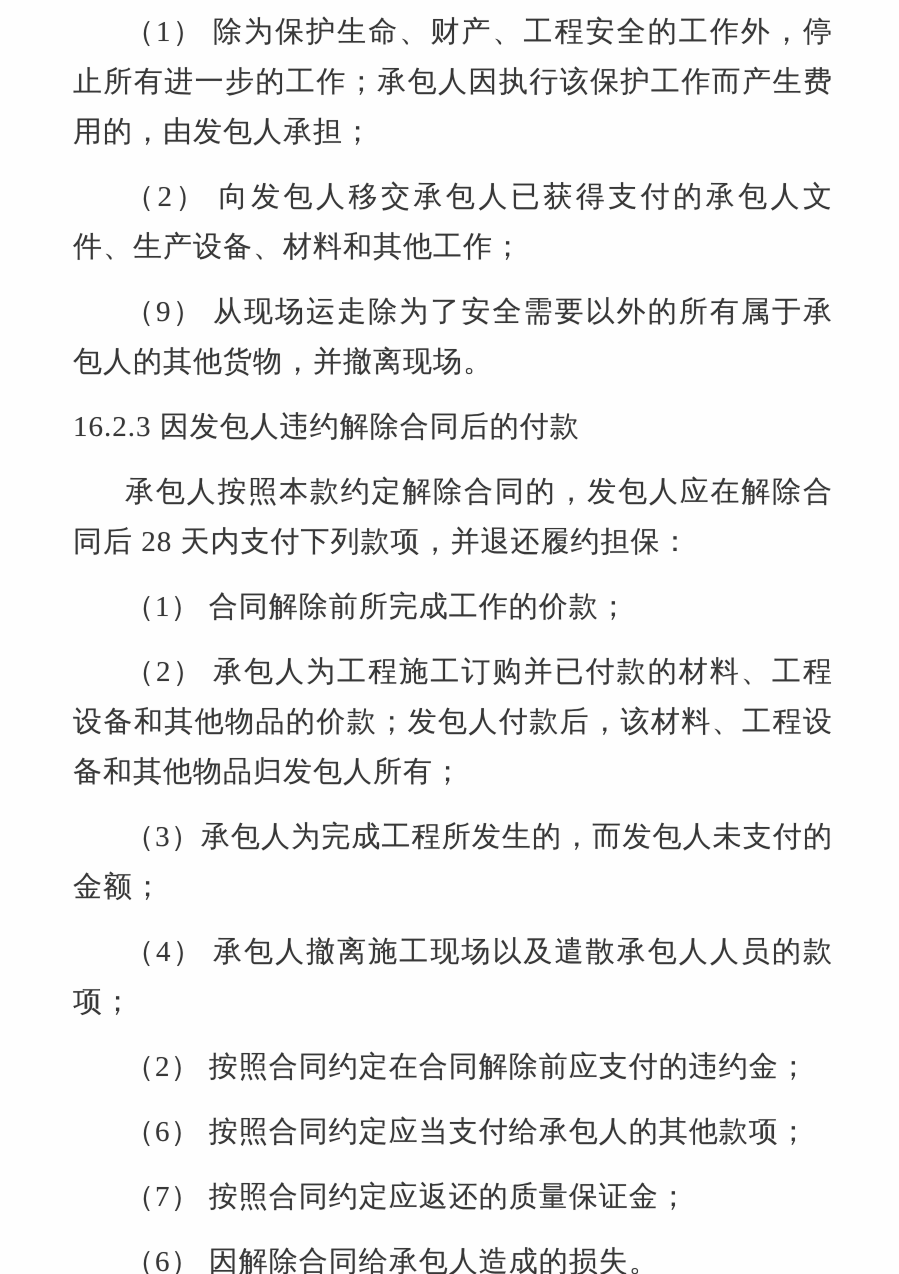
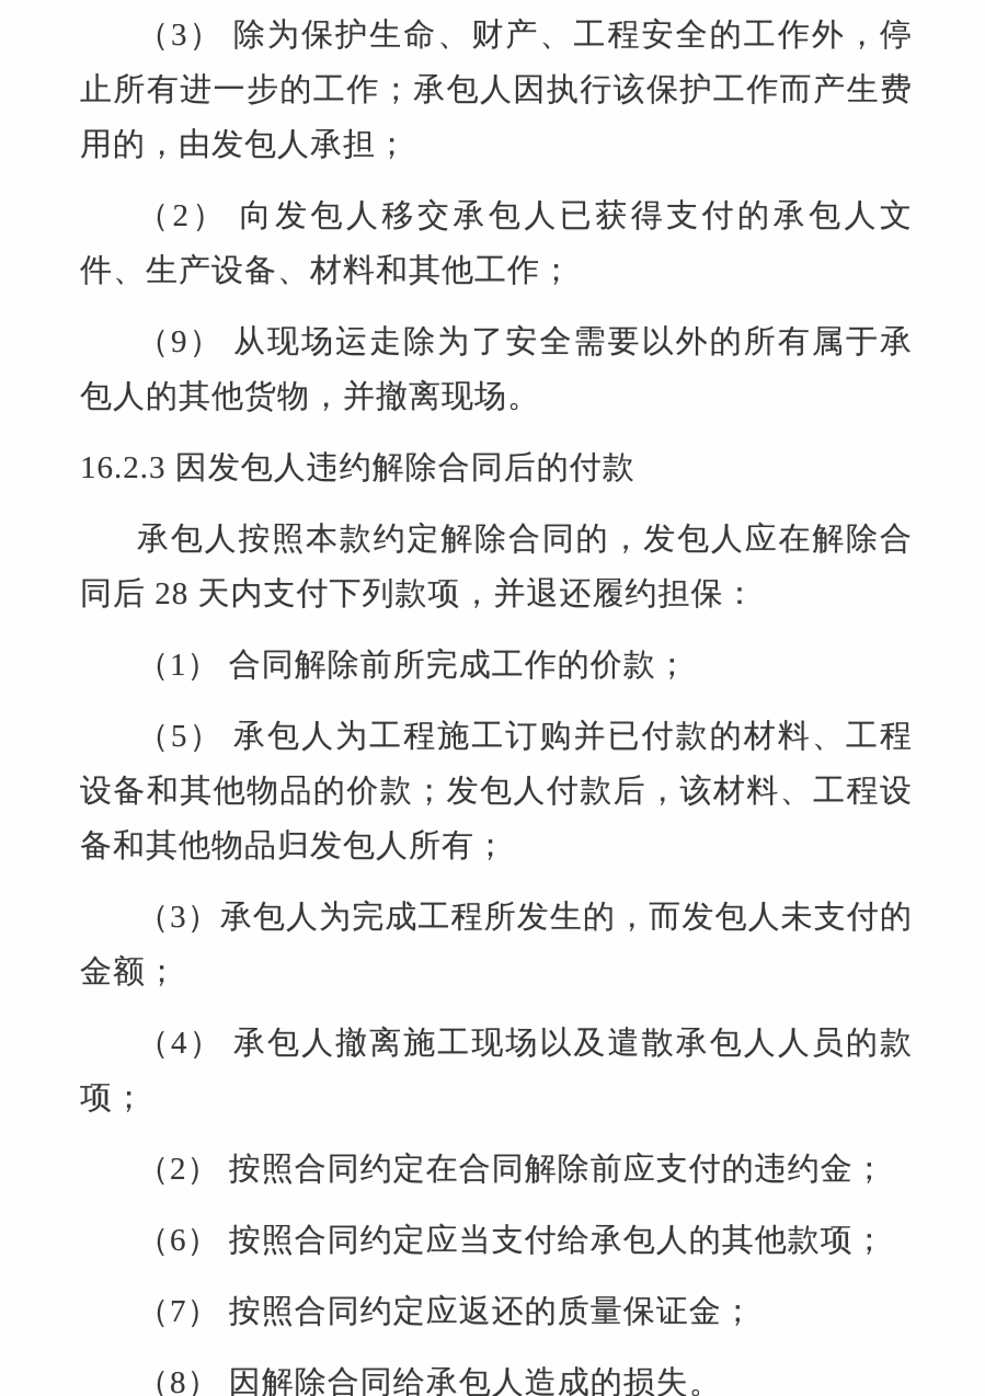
- （1） 除为保护生命、财产、工程安全的工作外，停止所有进一步的工作；承包人因执行该保护工作而产生费用的，由发包人承担；
+ （3） 除为保护生命、财产、工程安全的工作外，停止所有进一步的工作；承包人因执行该保护工作而产生费用的，由发包人承担；
  （2） 向发包人移交承包人已获得支付的承包人文件、生产设备、材料和其他工作；
  （9） 从现场运走除为了安全需要以外的所有属于承包人的其他货物，并撤离现场。
  16.2.3 因发包人违约解除合同后的付款
  承包人按照本款约定解除合同的，发包人应在解除合同后 28 天内支付下列款项，并退还履约担保：
  （1） 合同解除前所完成工作的价款；
- （2） 承包人为工程施工订购并已付款的材料、工程设备和其他物品的价款；发包人付款后，该材料、工程设备和其他物品归发包人所有；
+ （5） 承包人为工程施工订购并已付款的材料、工程设备和其他物品的价款；发包人付款后，该材料、工程设备和其他物品归发包人所有；
  （3）承包人为完成工程所发生的，而发包人未支付的金额；
  （4） 承包人撤离施工现场以及遣散承包人人员的款项；
  （2） 按照合同约定在合同解除前应支付的违约金；
  （6） 按照合同约定应当支付给承包人的其他款项；
  （7） 按照合同约定应返还的质量保证金；
- （6） 因解除合同给承包人造成的损失。
+ （8） 因解除合同给承包人造成的损失。
